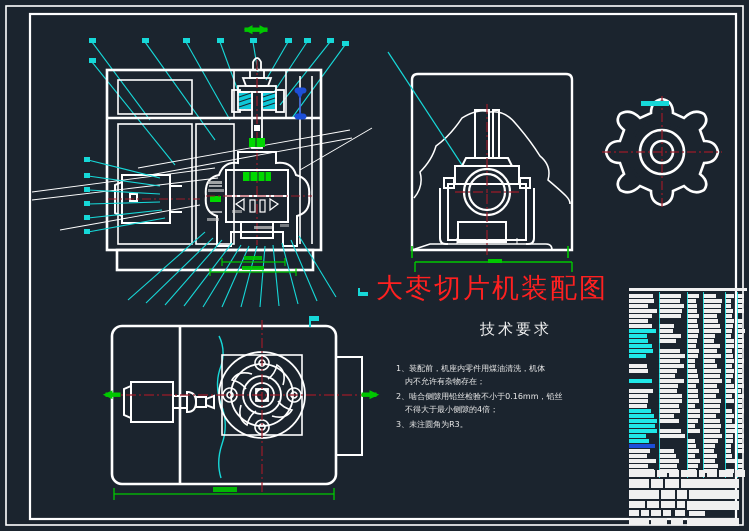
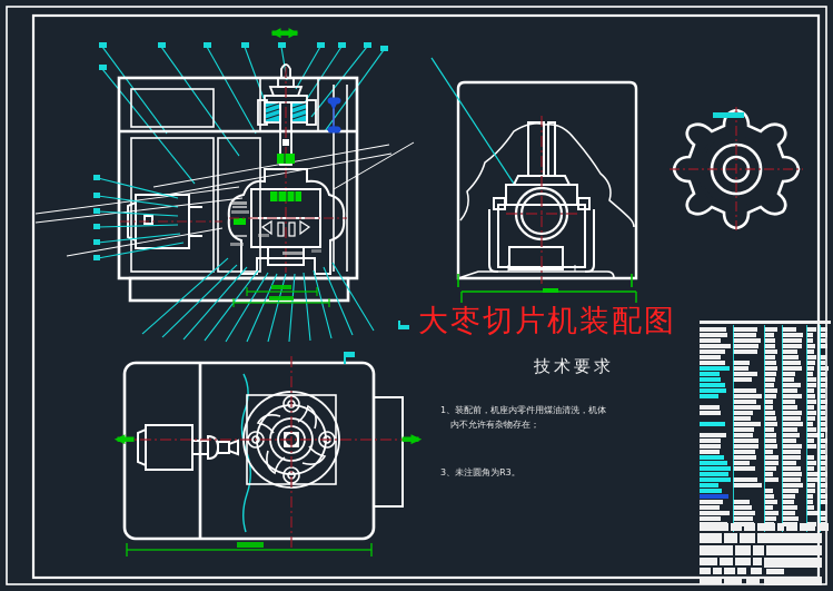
  大枣切片机装配图
  技术要求
  1、装配前，机座内零件用煤油清洗，机体
  内不允许有杂物存在；
- 2、啮合侧隙用铅丝检验不小于0.16mm，铅丝
- 不得大于最小侧隙的4倍；
  3、未注圆角为R3。
